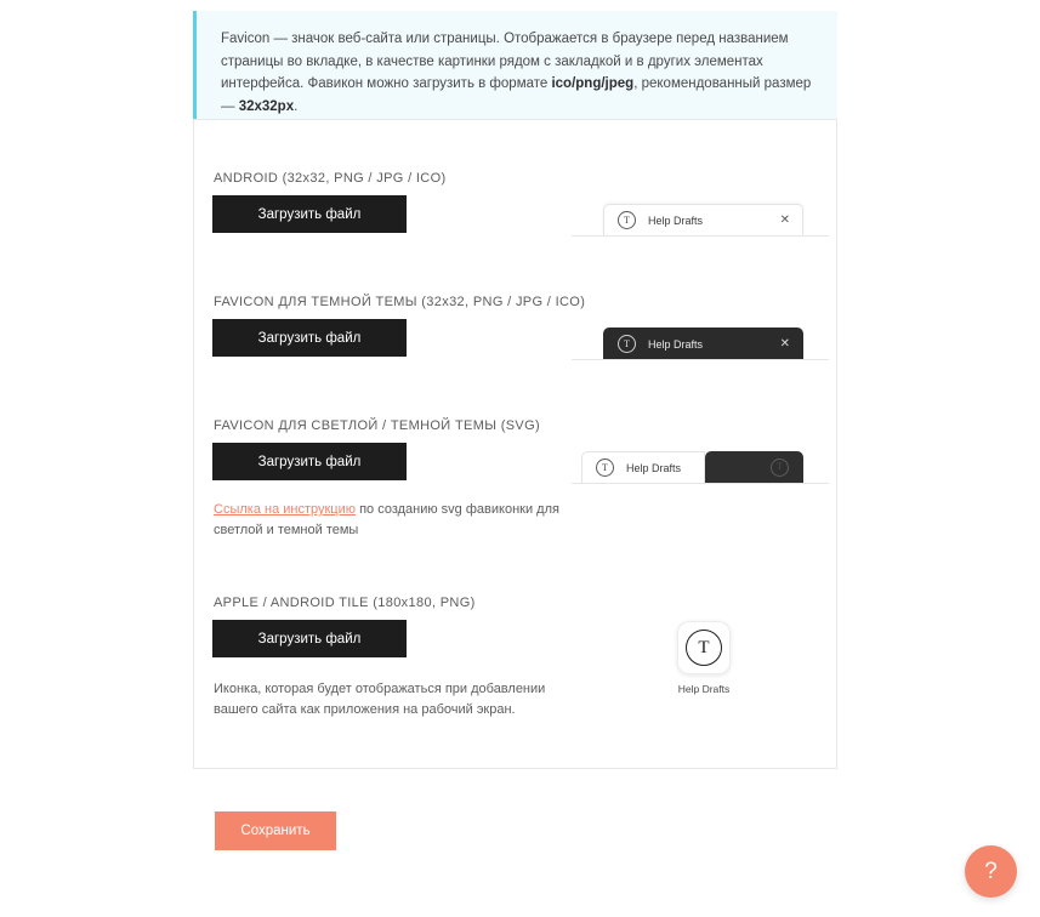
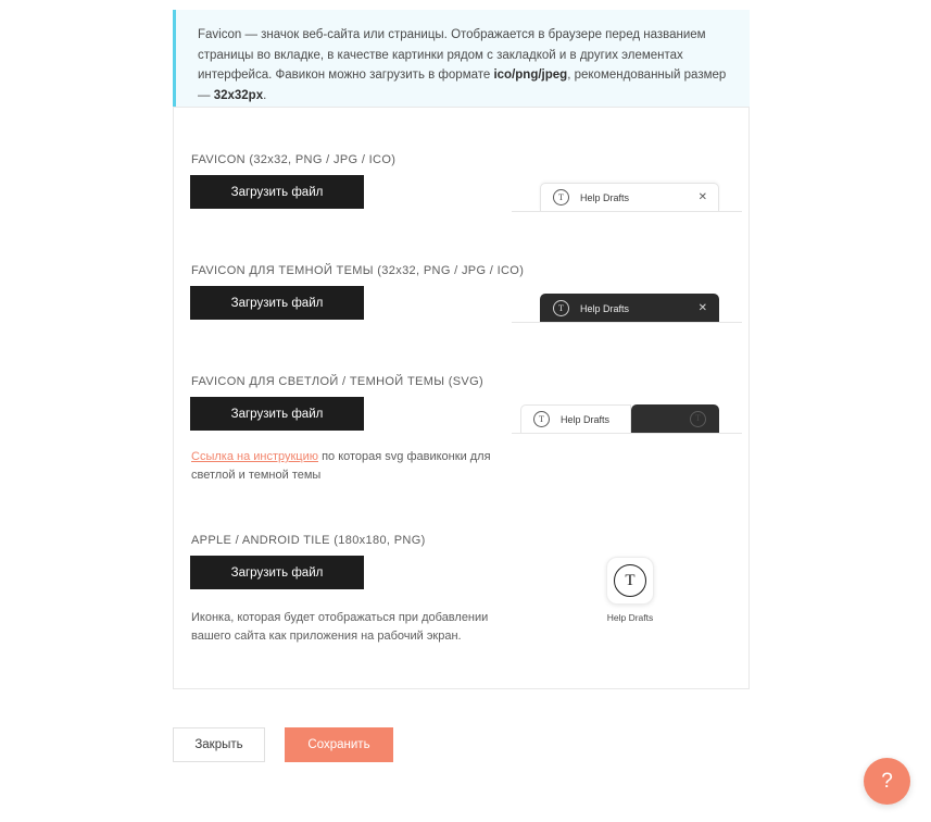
  Favicon — значок веб-сайта или страницы. Отображается в браузере перед названием страницы во вкладке, в качестве картинки рядом с закладкой и в других элементах интерфейса. Фавикон можно загрузить в формате ico/png/jpeg, рекомендованный размер — 32x32px.
- ANDROID (32x32, PNG / JPG / ICO)
+ FAVICON (32x32, PNG / JPG / ICO)
  Загрузить файл
  T
  Help Drafts
  ✕
  FAVICON ДЛЯ ТЕМНОЙ ТЕМЫ (32x32, PNG / JPG / ICO)
  Загрузить файл
  T
  Help Drafts
  ✕
  FAVICON ДЛЯ СВЕТЛОЙ / ТЕМНОЙ ТЕМЫ (SVG)
  Загрузить файл
  T
  Help Drafts
- Ссылка на инструкцию по созданию svg фавиконки для светлой и темной темы
+ Ссылка на инструкцию по которая svg фавиконки для светлой и темной темы
  APPLE / ANDROID TILE (180x180, PNG)
  Загрузить файл
  T
  Help Drafts
  Иконка, которая будет отображаться при добавлении вашего сайта как приложения на рабочий экран.
+ Закрыть
  Сохранить
  ?
